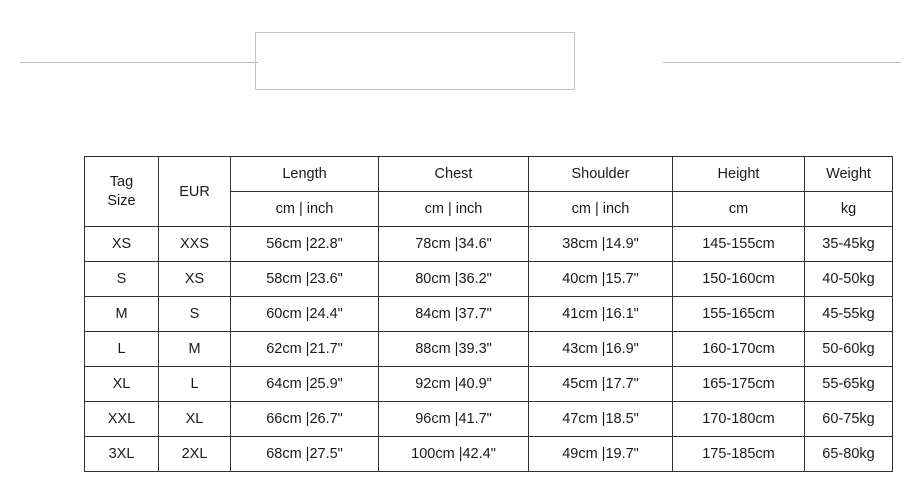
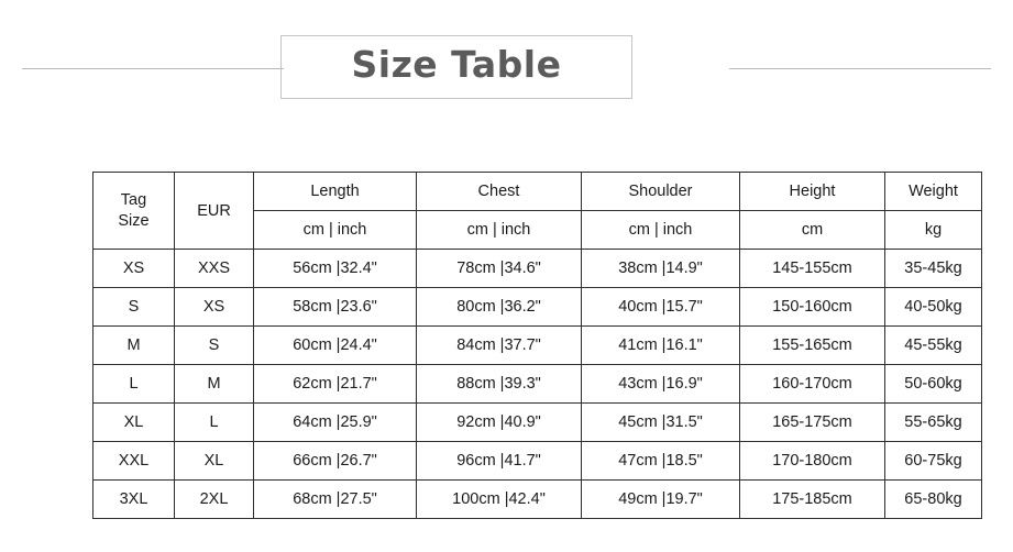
+ Size Table
  Tag Size	EUR	Length	Chest	Shoulder	Height	Weight
  cm | inch	cm | inch	cm | inch	cm	kg
- XS	XXS	56cm |22.8"	78cm |34.6"	38cm |14.9"	145-155cm	35-45kg
+ XS	XXS	56cm |32.4"	78cm |34.6"	38cm |14.9"	145-155cm	35-45kg
  S	XS	58cm |23.6"	80cm |36.2"	40cm |15.7"	150-160cm	40-50kg
  M	S	60cm |24.4"	84cm |37.7"	41cm |16.1"	155-165cm	45-55kg
  L	M	62cm |21.7"	88cm |39.3"	43cm |16.9"	160-170cm	50-60kg
- XL	L	64cm |25.9"	92cm |40.9"	45cm |17.7"	165-175cm	55-65kg
+ XL	L	64cm |25.9"	92cm |40.9"	45cm |31.5"	165-175cm	55-65kg
  XXL	XL	66cm |26.7"	96cm |41.7"	47cm |18.5"	170-180cm	60-75kg
  3XL	2XL	68cm |27.5"	100cm |42.4"	49cm |19.7"	175-185cm	65-80kg
